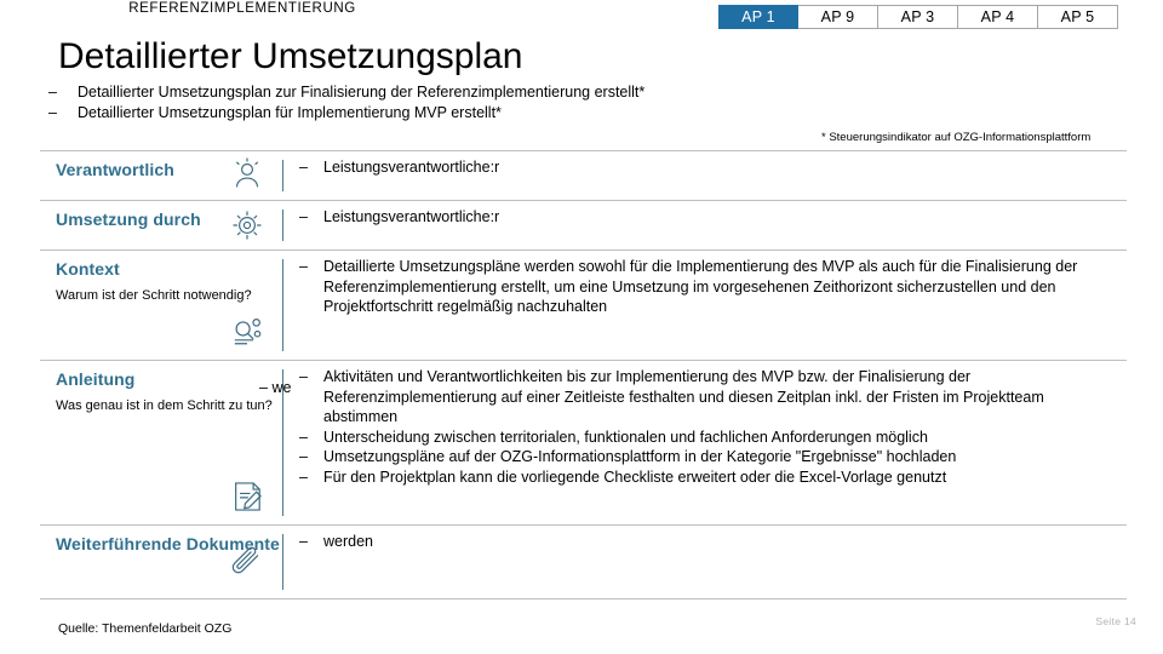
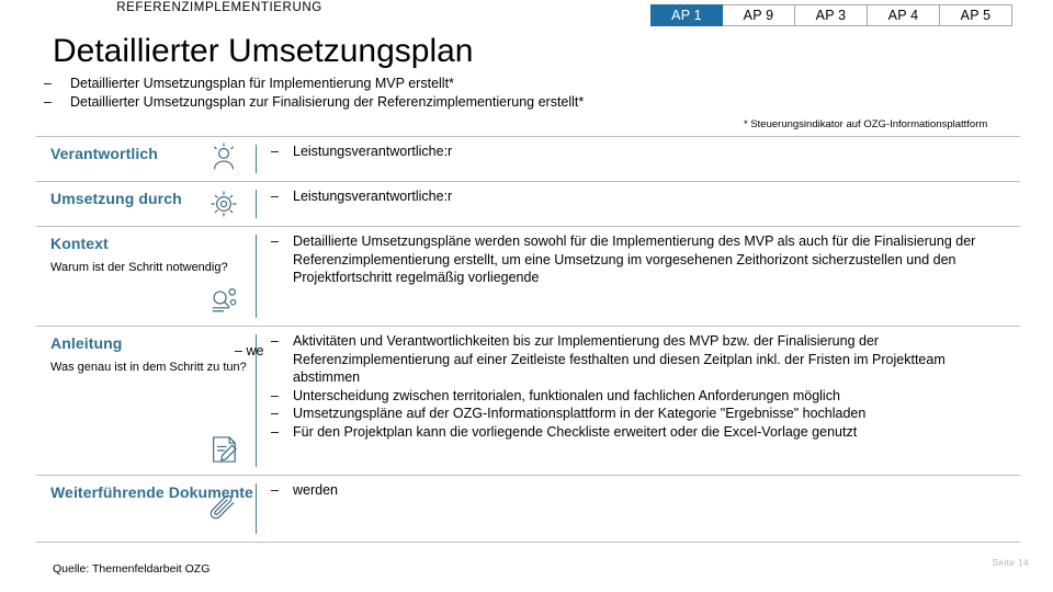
  AP 1
  AP 9
  AP 3
  AP 4
  AP 5
  REFERENZIMPLEMENTIERUNG
  Detaillierter Umsetzungsplan
  –
- Detaillierter Umsetzungsplan zur Finalisierung der Referenzimplementierung erstellt*
+ Detaillierter Umsetzungsplan für Implementierung MVP erstellt*
  –
- Detaillierter Umsetzungsplan für Implementierung MVP erstellt*
+ Detaillierter Umsetzungsplan zur Finalisierung der Referenzimplementierung erstellt*
  * Steuerungsindikator auf OZG-Informationsplattform
  Verantwortlich
  –
  Leistungsverantwortliche:r
  Umsetzung durch
  –
  Leistungsverantwortliche:r
  Kontext
  Warum ist der Schritt notwendig?
  –
- Detaillierte Umsetzungspläne werden sowohl für die Implementierung des MVP als auch für die Finalisierung der Referenzimplementierung erstellt, um eine Umsetzung im vorgesehenen Zeithorizont sicherzustellen und den Projektfortschritt regelmäßig nachzuhalten
+ Detaillierte Umsetzungspläne werden sowohl für die Implementierung des MVP als auch für die Finalisierung der Referenzimplementierung erstellt, um eine Umsetzung im vorgesehenen Zeithorizont sicherzustellen und den Projektfortschritt regelmäßig vorliegende
  Anleitung
  Was genau ist in dem Schritt zu tun?
  –
  Aktivitäten und Verantwortlichkeiten bis zur Implementierung des MVP bzw. der Finalisierung der Referenzimplementierung auf einer Zeitleiste festhalten und diesen Zeitplan inkl. der Fristen im Projektteam abstimmen
  –
  Unterscheidung zwischen territorialen, funktionalen und fachlichen Anforderungen möglich
  –
  Umsetzungspläne auf der OZG-Informationsplattform in der Kategorie "Ergebnisse" hochladen
  –
  Für den Projektplan kann die vorliegende Checkliste erweitert oder die Excel-Vorlage genutzt
  Weiterführende Dokumente
  –
  werden
  – we
  Quelle: Themenfeldarbeit OZG
  Seite 14
